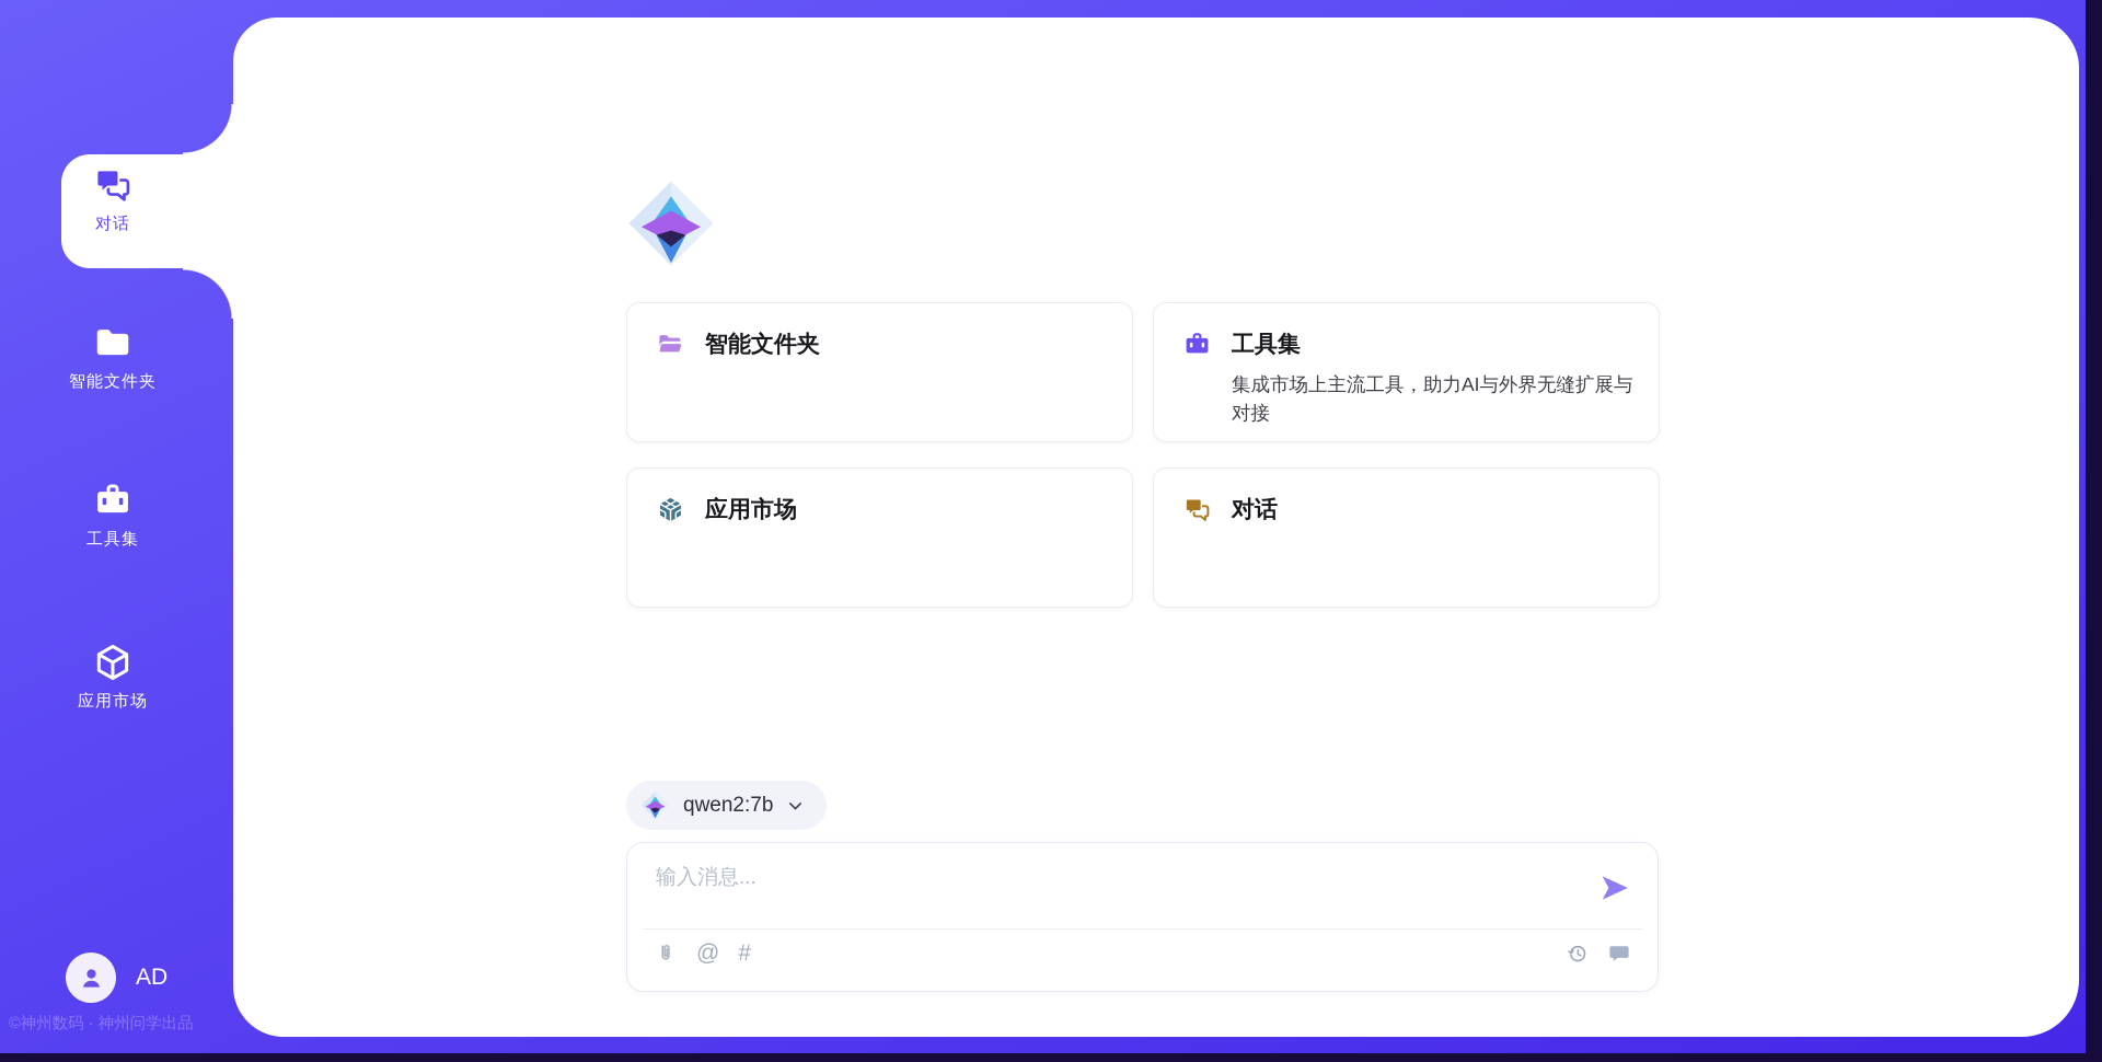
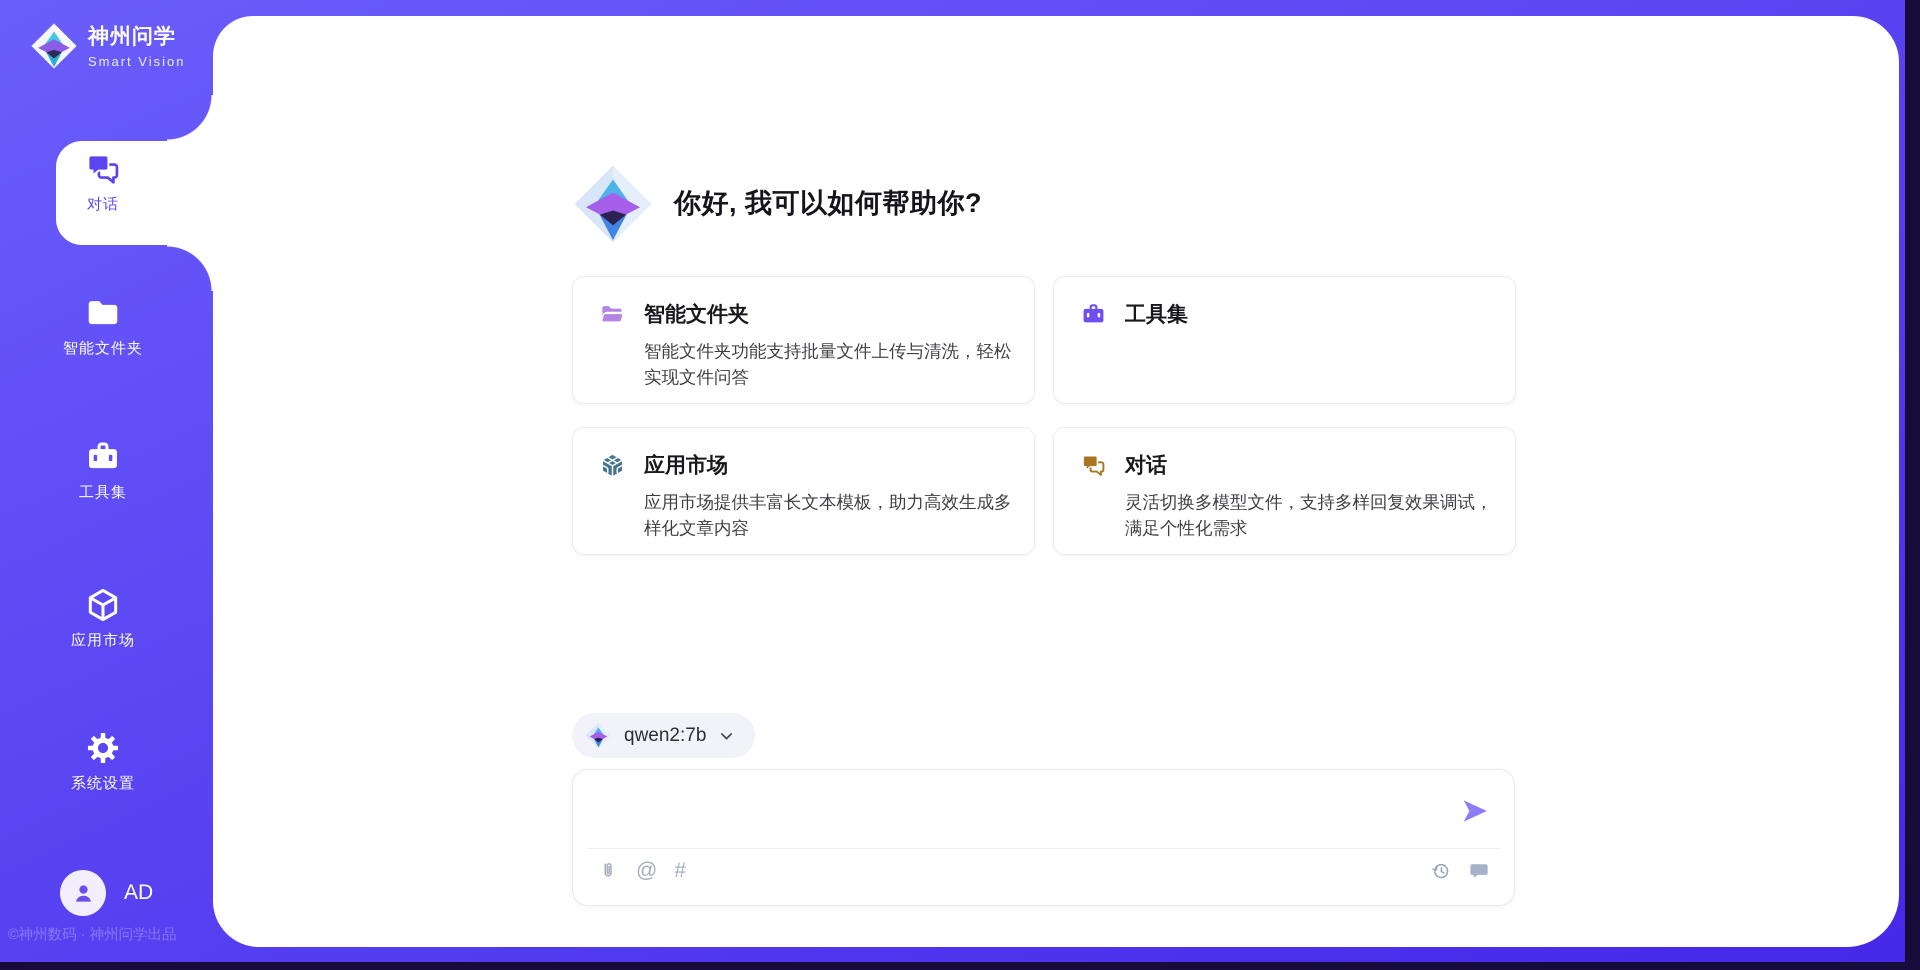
+ 神州问学
+ Smart Vision
  对话
  智能文件夹
  工具集
  应用市场
+ 系统设置
  AD
  ©神州数码 · 神州问学出品
+ 你好, 我可以如何帮助你?
  智能文件夹
+ 智能文件夹功能支持批量文件上传与清洗，轻松实现文件问答
  工具集
- 集成市场上主流工具，助力AI与外界无缝扩展与对接
  应用市场
+ 应用市场提供丰富长文本模板，助力高效生成多样化文章内容
  对话
+ 灵活切换多模型文件，支持多样回复效果调试，满足个性化需求
  qwen2:7b
- 输入消息...
  @
  #
